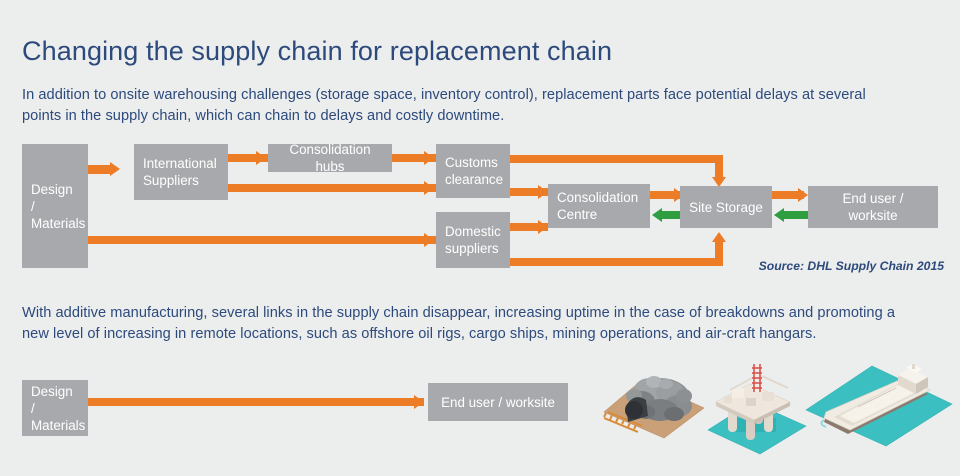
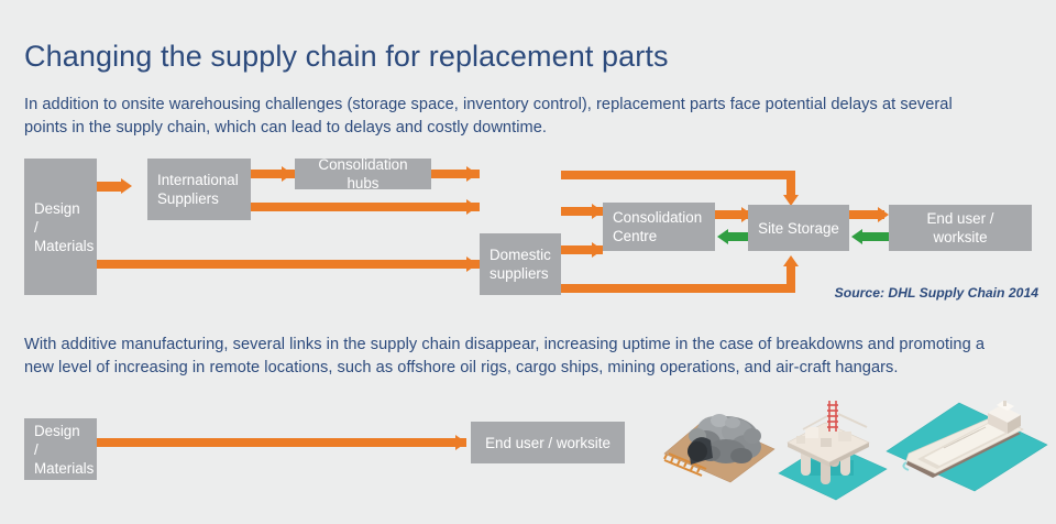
- Changing the supply chain for replacement chain
+ Changing the supply chain for replacement parts
- In addition to onsite warehousing challenges (storage space, inventory control), replacement parts face potential delays at several points in the supply chain, which can chain to delays and costly downtime.
+ In addition to onsite warehousing challenges (storage space, inventory control), replacement parts face potential delays at several points in the supply chain, which can lead to delays and costly downtime.
- Source: DHL Supply Chain 2015
+ Source: DHL Supply Chain 2014
  With additive manufacturing, several links in the supply chain disappear, increasing uptime in the case of breakdowns and promoting a new level of increasing in remote locations, such as offshore oil rigs, cargo ships, mining operations, and air-craft hangars.
  Design /
  Materials
  International
  Suppliers
  Consolidation hubs
- Customs
- clearance
  Domestic
  suppliers
  Consolidation
  Centre
  Site Storage
  End user / worksite
  Design /
  Materials
  End user / worksite
